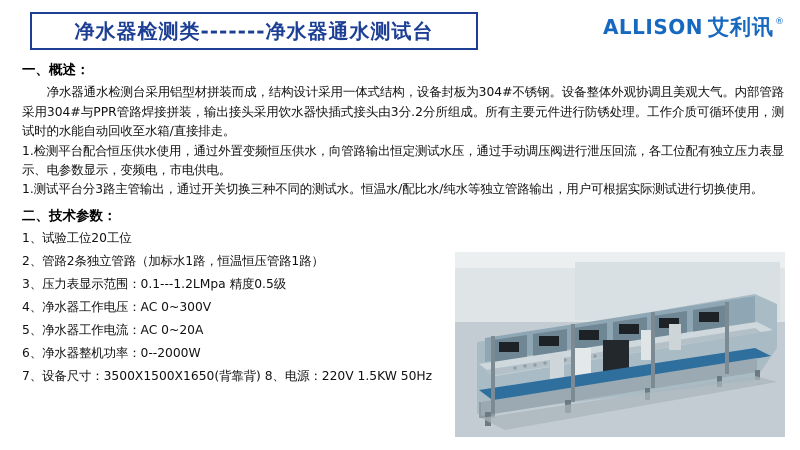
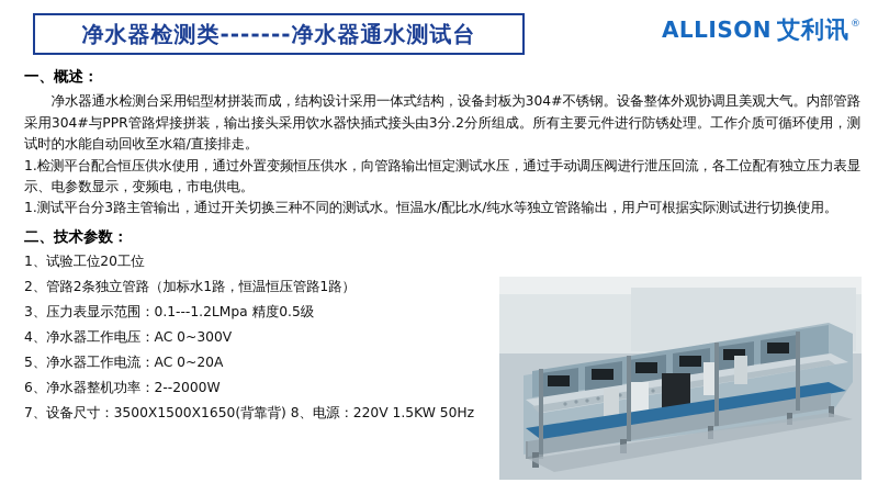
  净水器检测类-------净水器通水测试台
  ALLISON
  艾利讯
  ®
  一、概述：
  净水器通水检测台采用铝型材拼装而成，结构设计采用一体式结构，设备封板为304#不锈钢。设备整体外观协调且美观大气。内部管路采用304#与PPR管路焊接拼装，输出接头采用饮水器快插式接头由3分.2分所组成。所有主要元件进行防锈处理。工作介质可循环使用，测试时的水能自动回收至水箱/直接排走。
  1.检测平台配合恒压供水使用，通过外置变频恒压供水，向管路输出恒定测试水压，通过手动调压阀进行泄压回流，各工位配有独立压力表显示、电参数显示，变频电，市电供电。
  1.测试平台分3路主管输出，通过开关切换三种不同的测试水。恒温水/配比水/纯水等独立管路输出，用户可根据实际测试进行切换使用。
  二、技术参数：
  1、试验工位20工位
  2、管路2条独立管路（加标水1路，恒温恒压管路1路）
  3、压力表显示范围：0.1---1.2LMpa 精度0.5级
  4、净水器工作电压：AC 0~300V
  5、净水器工作电流：AC 0~20A
- 6、净水器整机功率：0--2000W
+ 6、净水器整机功率：2--2000W
  7、设备尺寸：3500X1500X1650(背靠背) 8、电源：220V 1.5KW 50Hz
